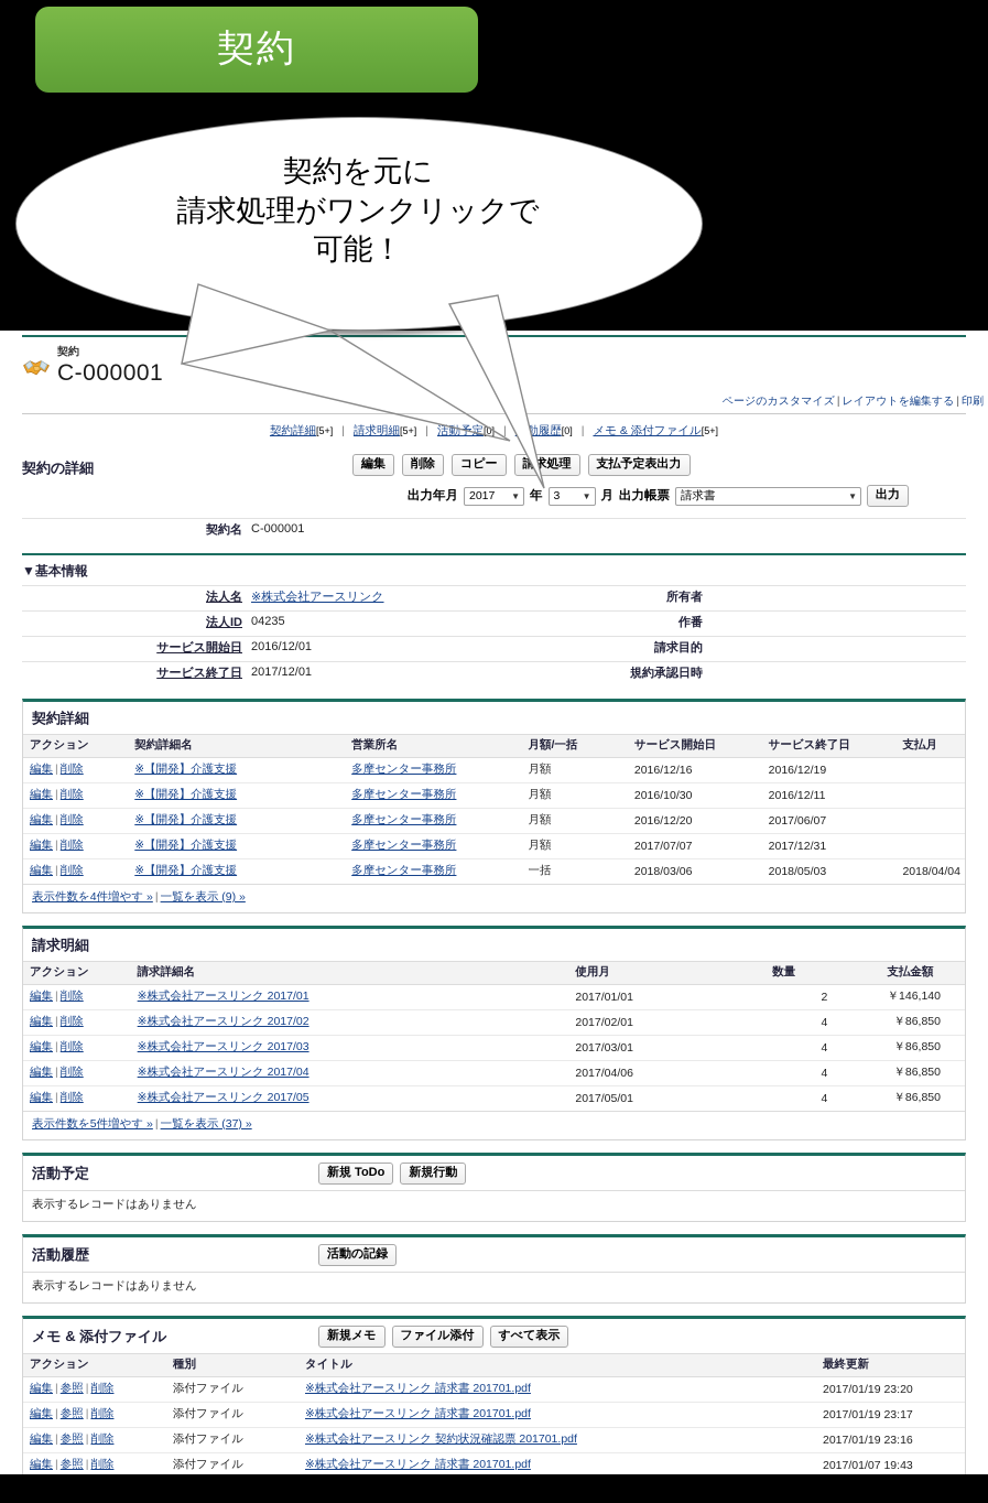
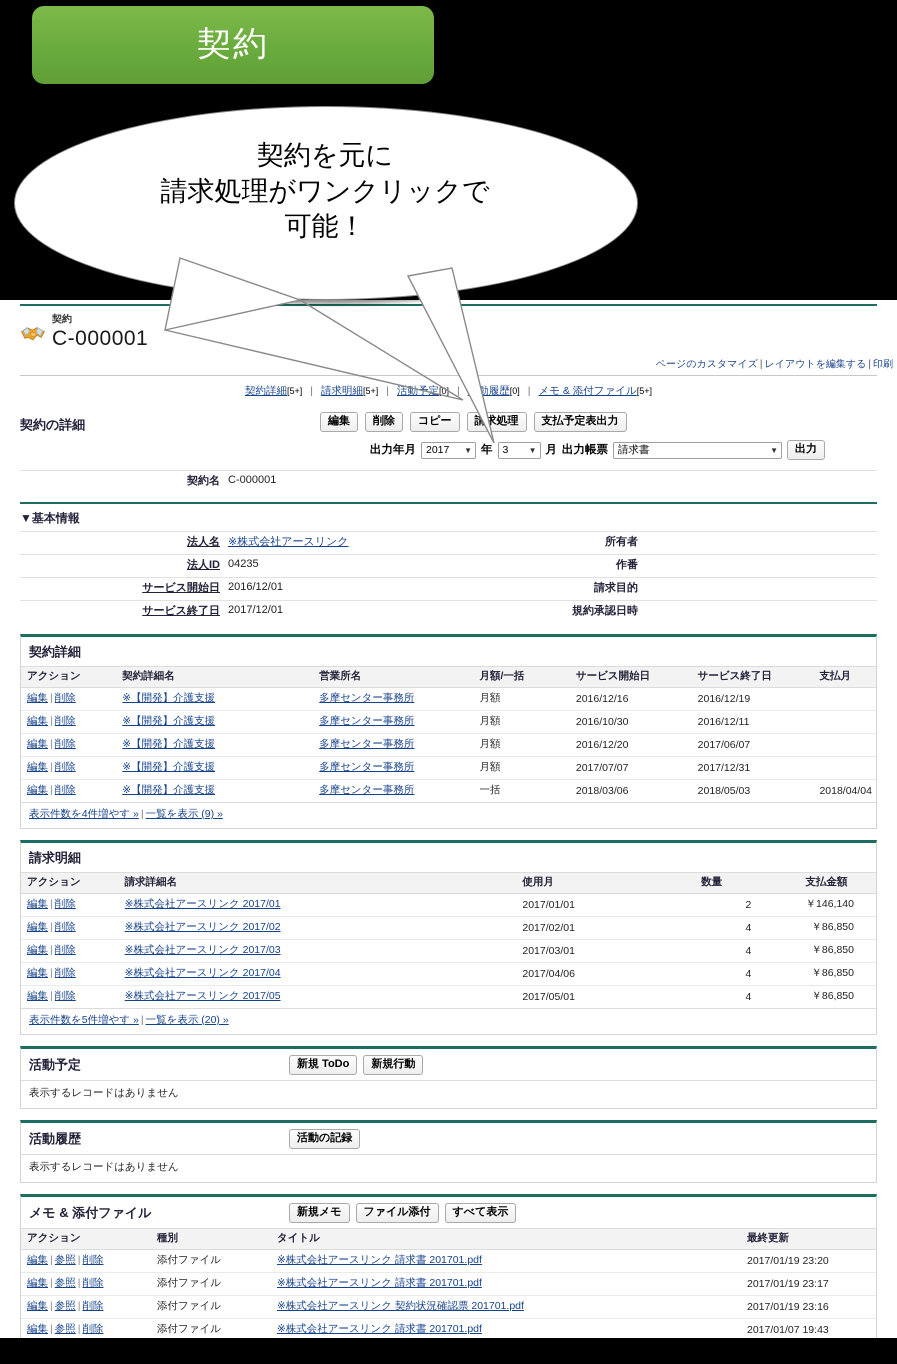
  契約
  契約を元に
  請求処理がワンクリックで
  可能！
  契約
  C-000001
  ページのカスタマイズ | レイアウトを編集する | 印刷
  契約詳細[5+] | 請求明細[5+] | 活動定[0 | 動履歴[0] | メモ & 添付ファイル[5+]
  契約の詳細
  編集
  削除
  コピー
  請求処理
  支払予定表出力
  出力年月
  2017
  ▼
  年
  3
  ▼
  月
  出力帳票
  請求書
  ▼
  出力
  契約名	C-000001
  ▼基本情報
  法人名	※株式会社アースリンク	所有者
  法人ID	04235	作番
  サービス開始日	2016/12/01	請求目的
  サービス終了日	2017/12/01	規約承認日時
  契約詳細
  アクション	契約詳細名	営業所名	月額/一括	サービス開始日	サービス終了日	支払月
  編集 | 削除	※【開発】介護支援	多摩センター事務所	月額	2016/12/16	2016/12/19
  編集 | 削除	※【開発】介護支援	多摩センター事務所	月額	2016/10/30	2016/12/11
  編集 | 削除	※【開発】介護支援	多摩センター事務所	月額	2016/12/20	2017/06/07
  編集 | 削除	※【開発】介護支援	多摩センター事務所	月額	2017/07/07	2017/12/31
  編集 | 削除	※【開発】介護支援	多摩センター事務所	一括	2018/03/06	2018/05/03	2018/04/04
  表示件数を4件増やす » | 一覧を表示 (9) »
  請求明細
  アクション	請求詳細名	使用月	数量	支払金額
  編集 | 削除	※株式会社アースリンク 2017/01	2017/01/01	2	￥146,140
  編集 | 削除	※株式会社アースリンク 2017/02	2017/02/01	4	￥86,850
  編集 | 削除	※株式会社アースリンク 2017/03	2017/03/01	4	￥86,850
  編集 | 削除	※株式会社アースリンク 2017/04	2017/04/06	4	￥86,850
  編集 | 削除	※株式会社アースリンク 2017/05	2017/05/01	4	￥86,850
- 表示件数を5件増やす » | 一覧を表示 (37) »
+ 表示件数を5件増やす » | 一覧を表示 (20) »
  活動予定
  新規 ToDo
  新規行動
  表示するレコードはありません
  活動履歴
  活動の記録
  表示するレコードはありません
  メモ & 添付ファイル
  新規メモ
  ファイル添付
  すべて表示
  アクション	種別	タイトル	最終更新
  編集 | 参照 | 削除	添付ファイル	※株式会社アースリンク 請求書 201701.pdf	2017/01/19 23:20
  編集 | 参照 | 削除	添付ファイル	※株式会社アースリンク 請求書 201701.pdf	2017/01/19 23:17
  編集 | 参照 | 削除	添付ファイル	※株式会社アースリンク 契約状況確認票 201701.pdf	2017/01/19 23:16
  編集 | 参照 | 削除	添付ファイル	※株式会社アースリンク 請求書 201701.pdf	2017/01/07 19:43
